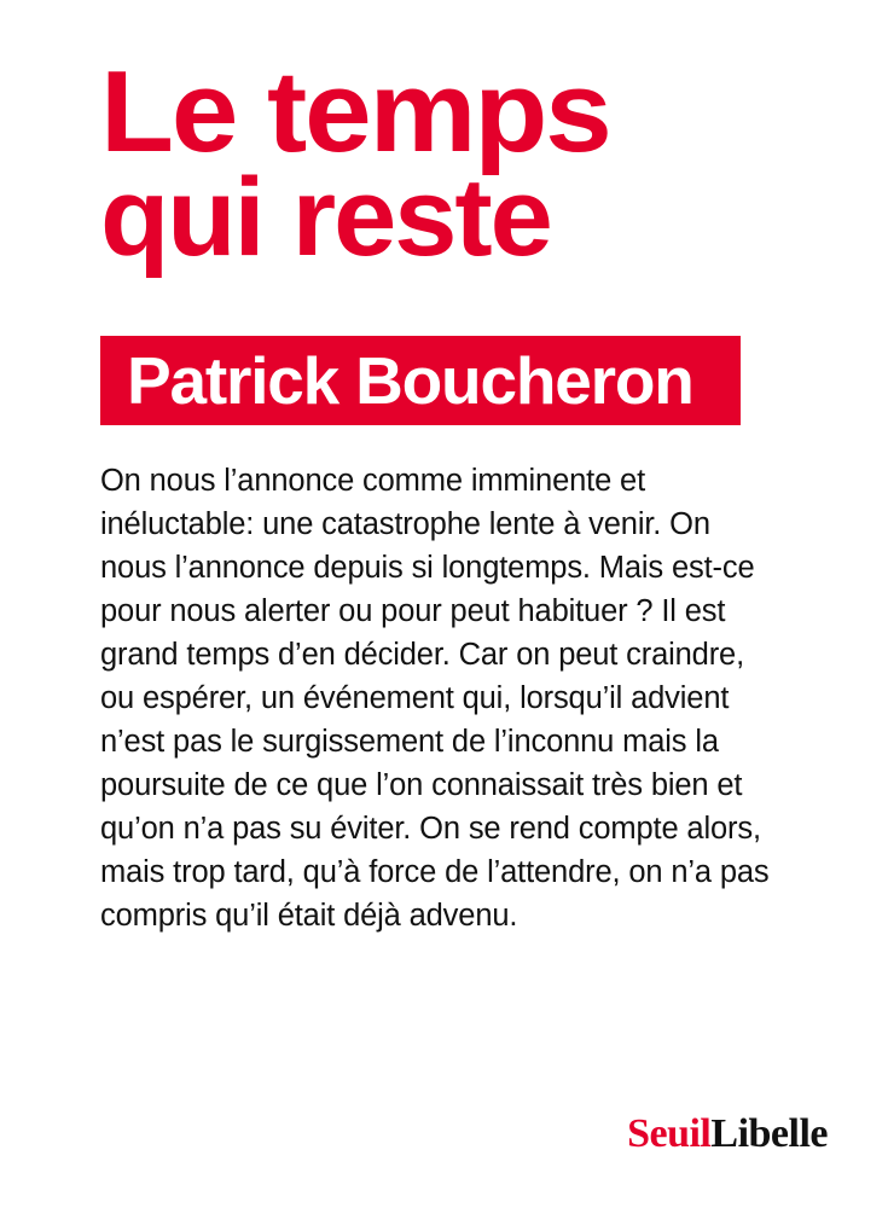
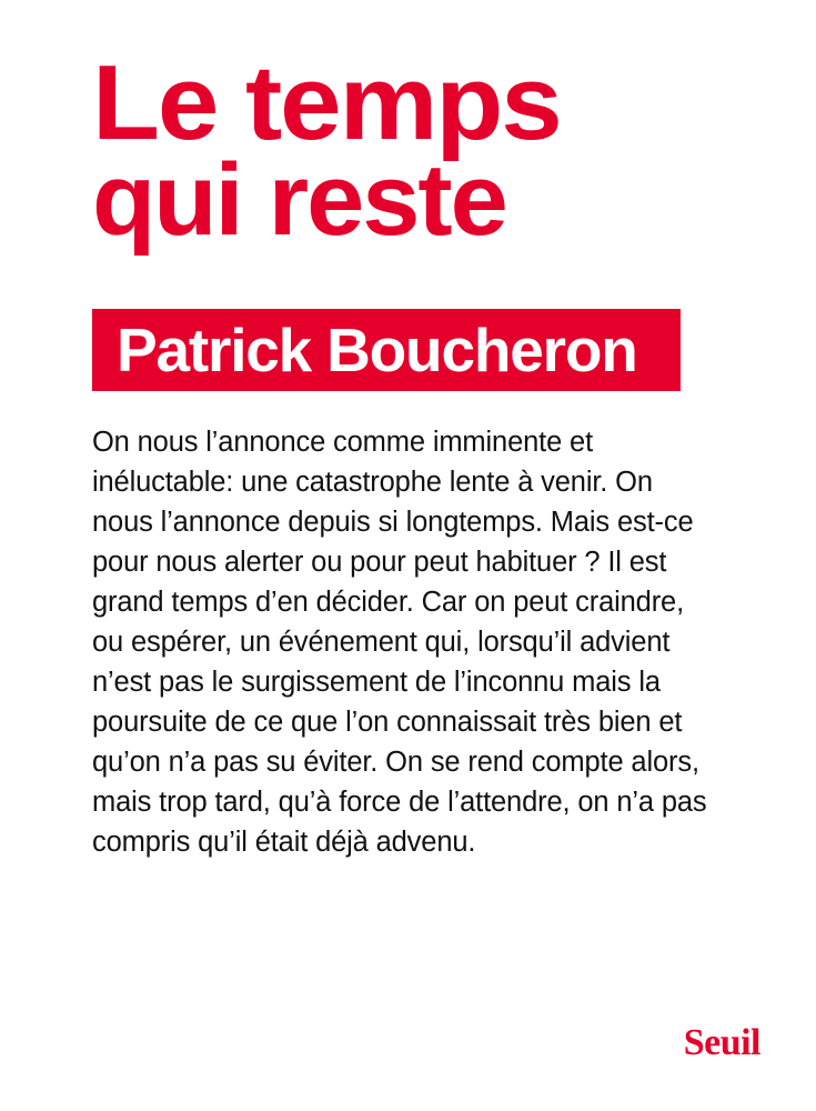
  Le temps
  qui reste
  Patrick Boucheron
  On nous l’annonce comme imminente et inéluctable: une catastrophe lente à venir. On nous l’annonce depuis si longtemps. Mais est-ce pour nous alerter ou pour peut habituer ? Il est grand temps d’en décider. Car on peut craindre, ou espérer, un événement qui, lorsqu’il advient n’est pas le surgissement de l’inconnu mais la poursuite de ce que l’on connaissait très bien et qu’on n’a pas su éviter. On se rend compte alors, mais trop tard, qu’à force de l’attendre, on n’a pas compris qu’il était déjà advenu.
  Seuil
- Libelle
